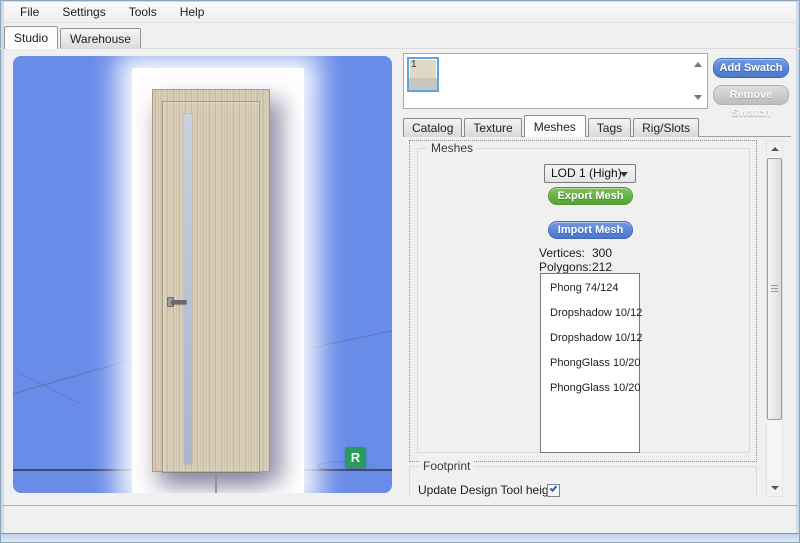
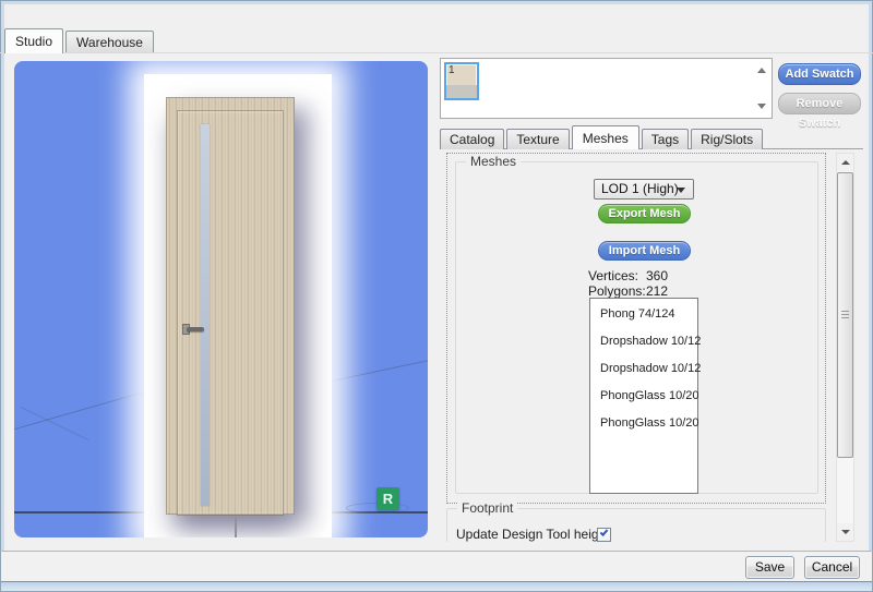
- File
- Settings
- Tools
- Help
  Studio
  Warehouse
  R
  1
  Add Swatch
  Remove Swatch
  Catalog
  Texture
  Meshes
  Tags
  Rig/Slots
  Meshes
  LOD 1 (High)
  Export Mesh
  Import Mesh
  Vertices:
- 300
+ 360
  Polygons:
  212
  Phong 74/124
  Dropshadow 10/12
  Dropshadow 10/12
  PhongGlass 10/20
  PhongGlass 10/20
  Footprint
  Update Design Tool heig
+ Save
+ Cancel
